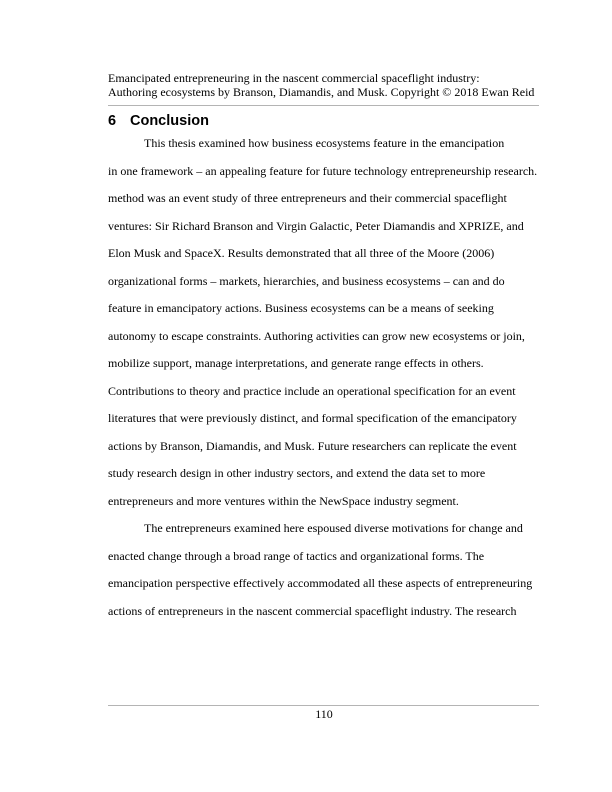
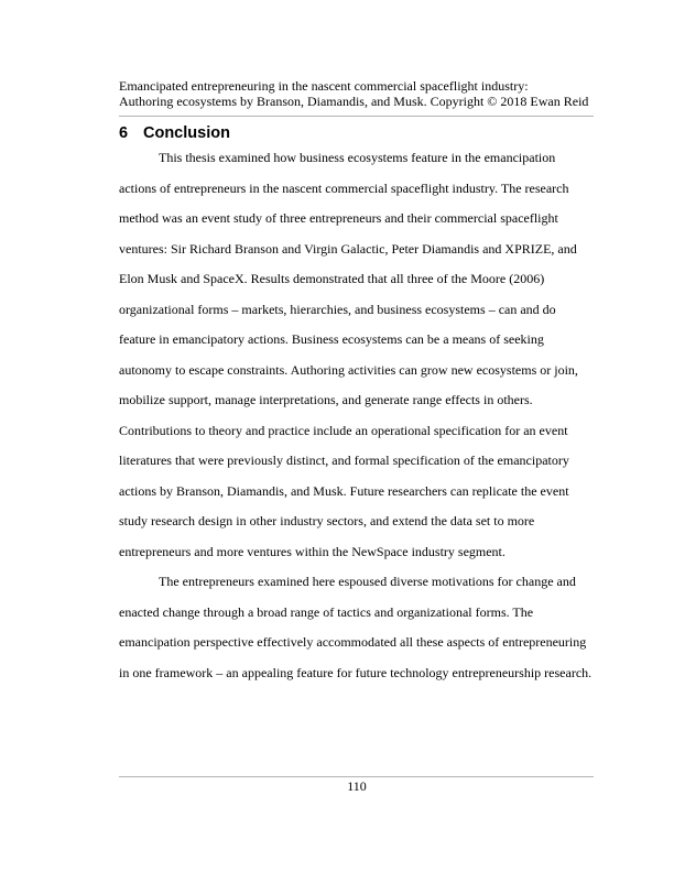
  Emancipated entrepreneuring in the nascent commercial spaceflight industry:
  Authoring ecosystems by Branson, Diamandis, and Musk. Copyright © 2018 Ewan Reid
  6 Conclusion
  This thesis examined how business ecosystems feature in the emancipation
- in one framework – an appealing feature for future technology entrepreneurship research.
+ actions of entrepreneurs in the nascent commercial spaceflight industry. The research
  method was an event study of three entrepreneurs and their commercial spaceflight
  ventures: Sir Richard Branson and Virgin Galactic, Peter Diamandis and XPRIZE, and
  Elon Musk and SpaceX. Results demonstrated that all three of the Moore (2006)
  organizational forms – markets, hierarchies, and business ecosystems – can and do
  feature in emancipatory actions. Business ecosystems can be a means of seeking
  autonomy to escape constraints. Authoring activities can grow new ecosystems or join,
  mobilize support, manage interpretations, and generate range effects in others.
  Contributions to theory and practice include an operational specification for an event
  literatures that were previously distinct, and formal specification of the emancipatory
  actions by Branson, Diamandis, and Musk. Future researchers can replicate the event
  study research design in other industry sectors, and extend the data set to more
  entrepreneurs and more ventures within the NewSpace industry segment.
  The entrepreneurs examined here espoused diverse motivations for change and
  enacted change through a broad range of tactics and organizational forms. The
  emancipation perspective effectively accommodated all these aspects of entrepreneuring
- actions of entrepreneurs in the nascent commercial spaceflight industry. The research
+ in one framework – an appealing feature for future technology entrepreneurship research.
  110
